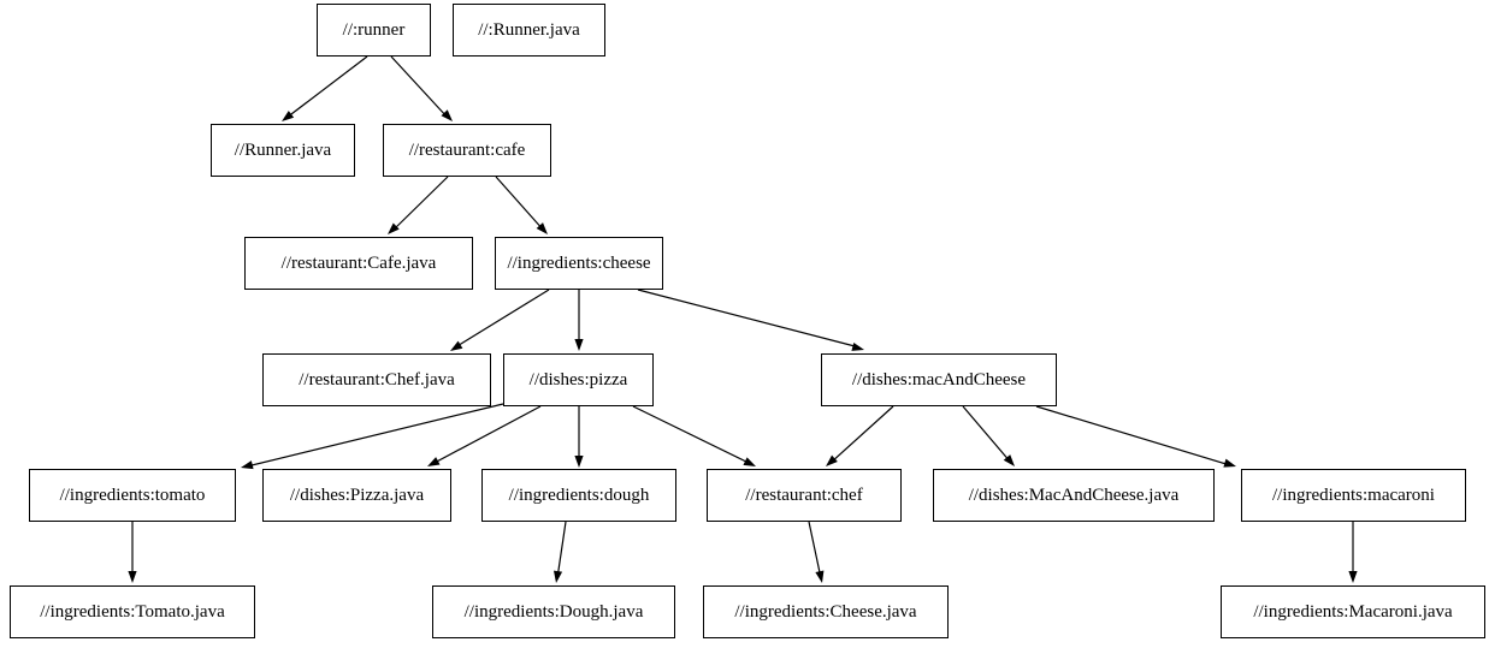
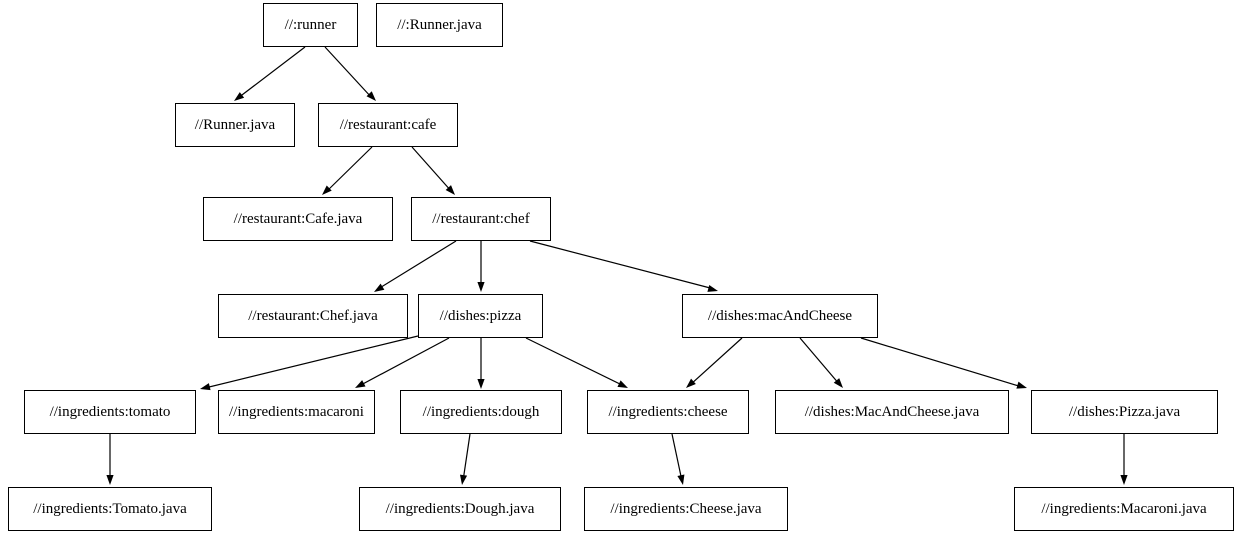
  //:runner
  //:Runner.java
  //Runner.java
  //restaurant:cafe
  //restaurant:Cafe.java
- //ingredients:cheese
+ //restaurant:chef
  //restaurant:Chef.java
  //dishes:pizza
  //dishes:macAndCheese
  //ingredients:tomato
- //dishes:Pizza.java
+ //ingredients:macaroni
  //ingredients:dough
- //restaurant:chef
+ //ingredients:cheese
  //dishes:MacAndCheese.java
- //ingredients:macaroni
+ //dishes:Pizza.java
  //ingredients:Tomato.java
  //ingredients:Dough.java
  //ingredients:Cheese.java
  //ingredients:Macaroni.java
